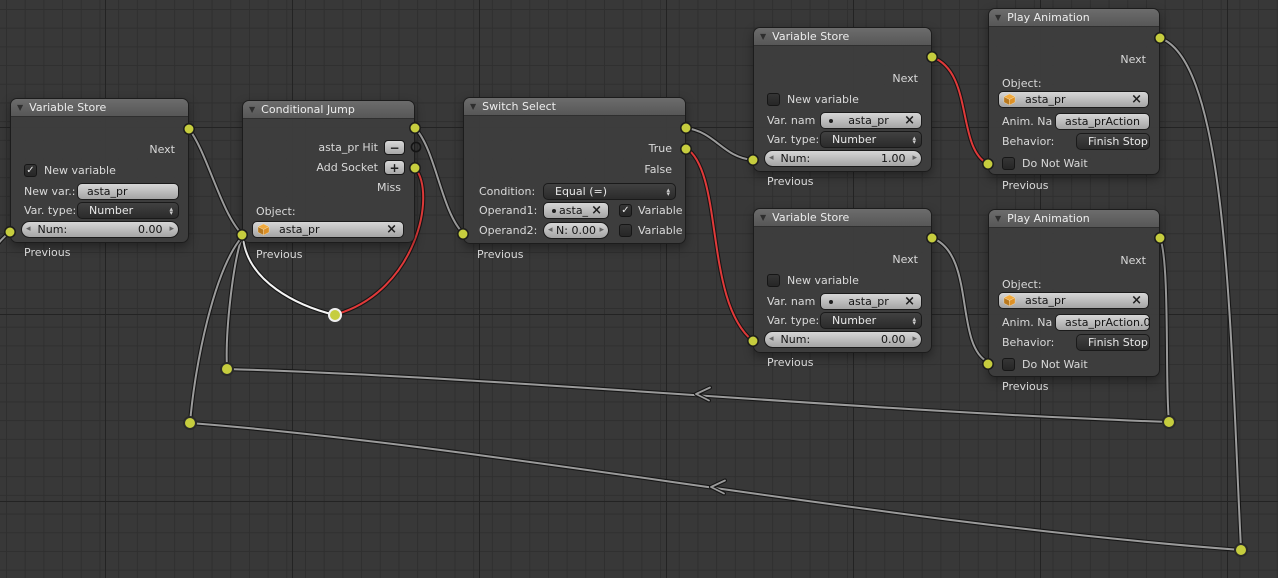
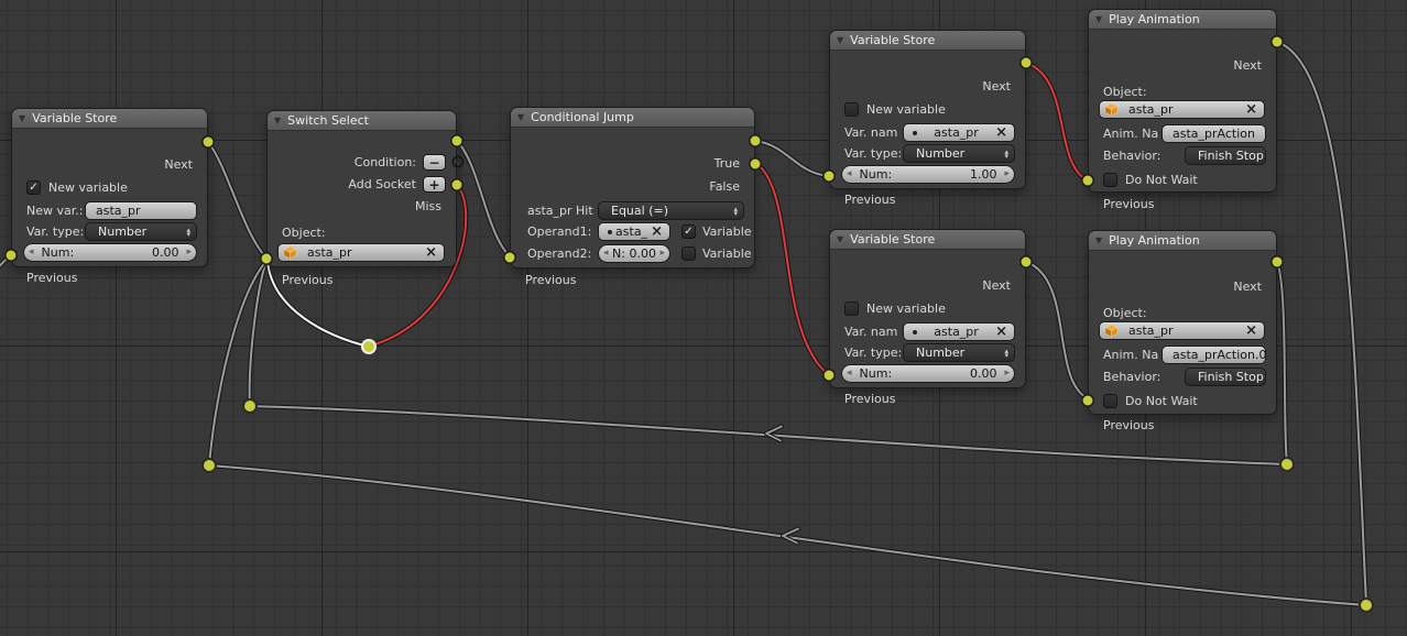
  ▼
  Variable Store
  Next
  ✓
  New variable
  New var.:
  asta_pr
  Var. type:
  Number
  ▴
  ▾
  ◂
  Num:
  0.00
  ▸
  Previous
  ▼
- Conditional Jump
+ Switch Select
- asta_pr Hit
+ Condition:
  −
  Add Socket
  +
  Miss
  Object:
  asta_pr
  ×
  Previous
  ▼
- Switch Select
+ Conditional Jump
  True
  False
- Condition:
+ asta_pr Hit
  Equal (=)
  ▴
  ▾
  Operand1:
  asta_
  ×
  ✓
  Variable
  Operand2:
  ◂
  N: 0.00
  ▸
  Variable
  Previous
  ▼
  Variable Store
  Next
  New variable
  Var. nam
  asta_pr
  ×
  Var. type:
  Number
  ▴
  ▾
  ◂
  Num:
  1.00
  ▸
  Previous
  ▼
  Play Animation
  Next
  Object:
  asta_pr
  ×
  Anim. Na
  asta_prAction
  Behavior:
  Finish Stop
  Do Not Wait
  Previous
  ▼
  Variable Store
  Next
  New variable
  Var. nam
  asta_pr
  ×
  Var. type:
  Number
  ▴
  ▾
  ◂
  Num:
  0.00
  ▸
  Previous
  ▼
  Play Animation
  Next
  Object:
  asta_pr
  ×
  Anim. Na
  asta_prAction.0
  Behavior:
  Finish Stop
  Do Not Wait
  Previous
